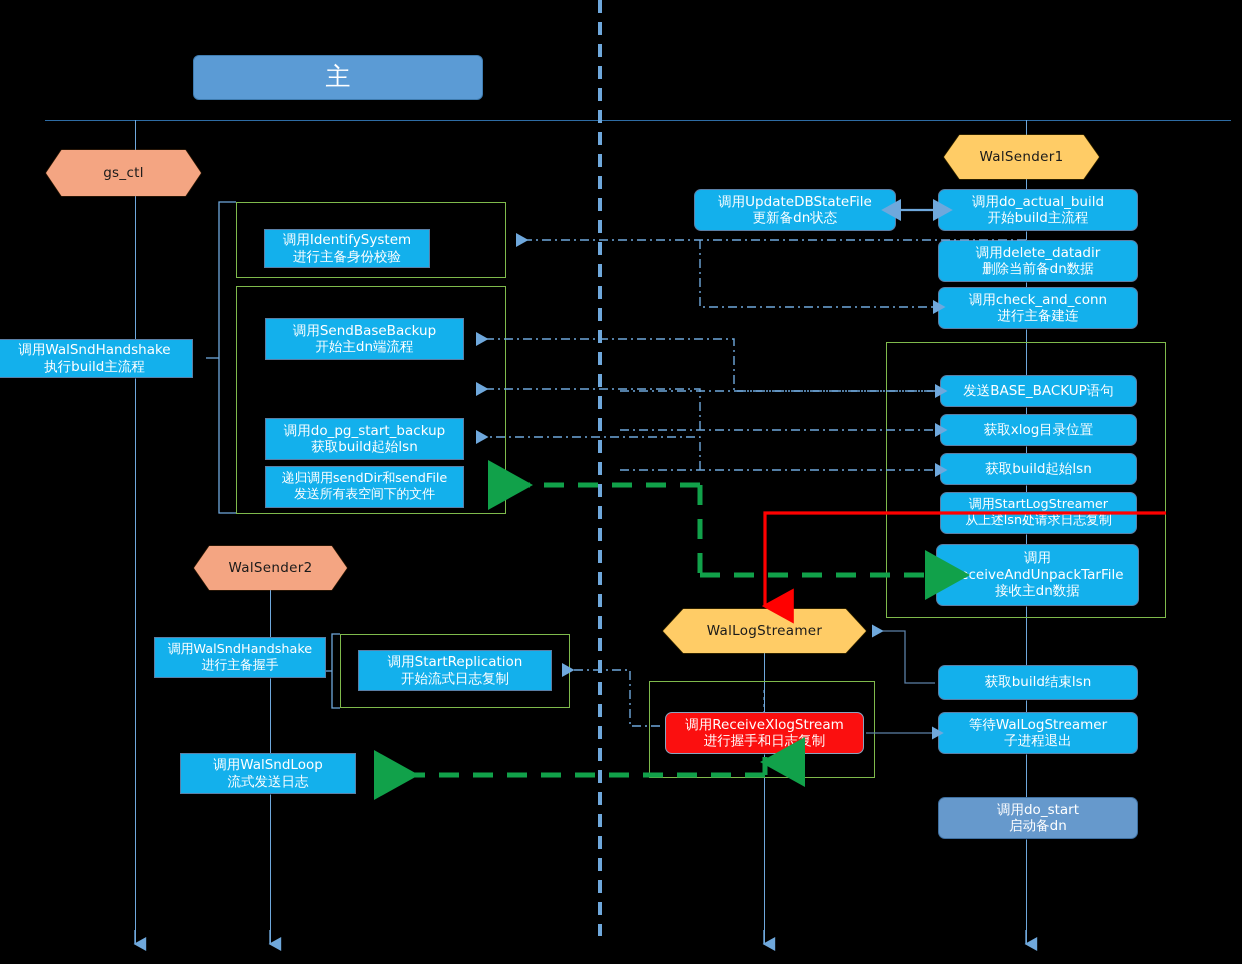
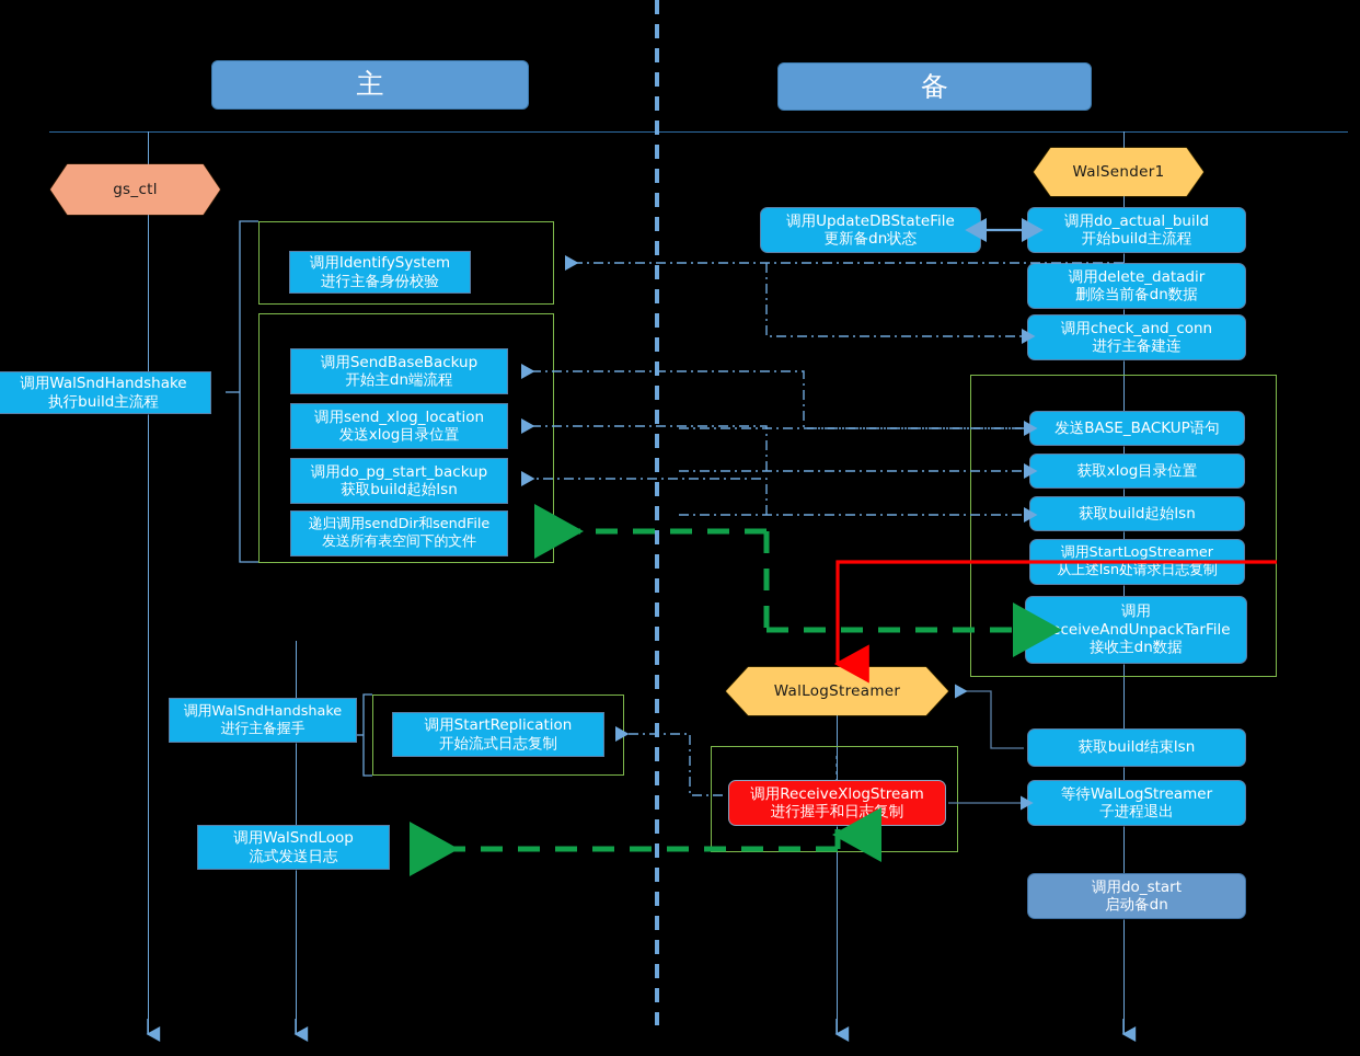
  主
+ 备
  gs_ctl
- WalSender2
  WalSender1
  WalLogStreamer
  调用WalSndHandshake
  执行build主流程
  调用IdentifySystem
  进行主备身份校验
  调用SendBaseBackup
  开始主dn端流程
+ 调用send_xlog_location
+ 发送xlog目录位置
  调用do_pg_start_backup
  获取build起始lsn
  递归调用sendDir和sendFile
  发送所有表空间下的文件
  调用WalSndHandshake
  进行主备握手
  调用StartReplication
  开始流式日志复制
  调用WalSndLoop
  流式发送日志
  调用UpdateDBStateFile
  更新备dn状态
  调用do_actual_build
  开始build主流程
  调用delete_datadir
  删除当前备dn数据
  调用check_and_conn
  进行主备建连
  发送BASE_BACKUP语句
  获取xlog目录位置
  获取build起始lsn
  调用StartLogStreamer
  从上述lsn处请求日志复制
  调用
  ReceiveAndUnpackTarFile
  接收主dn数据
  调用ReceiveXlogStream
  进行握手和日志复制
  获取build结束lsn
  等待WalLogStreamer
  子进程退出
  调用do_start
  启动备dn
